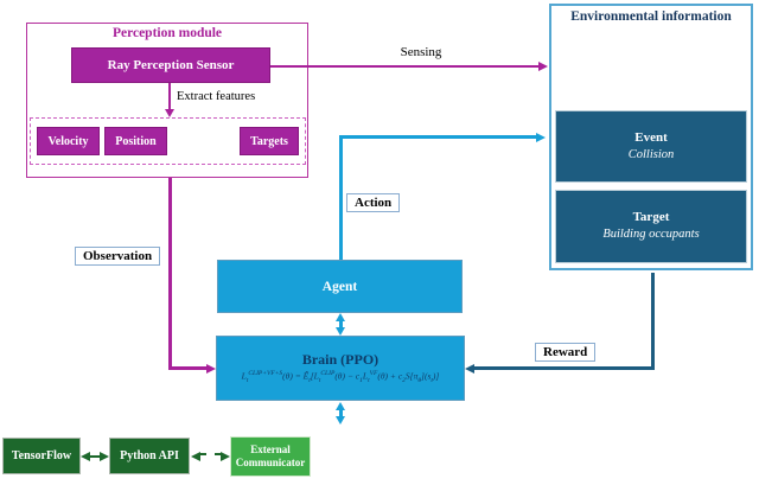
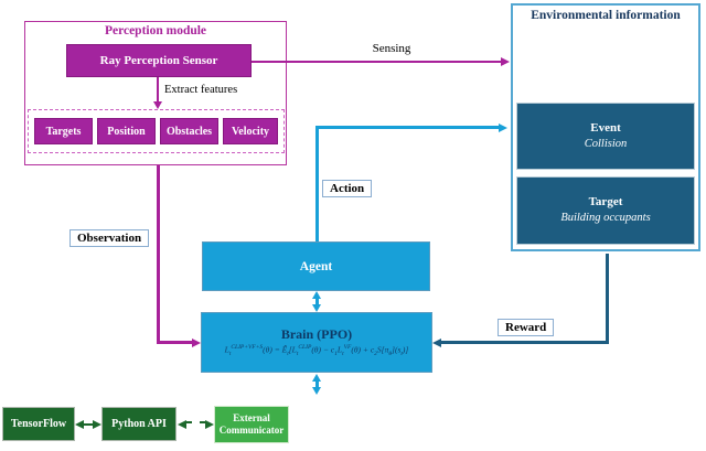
  Perception module
  Ray Perception Sensor
  Extract features
- Velocity
+ Targets
  Position
+ Obstacles
- Targets
+ Velocity
  Environmental information
  Event
  Collision
  Target
  Building occupants
  Sensing
  Action
  Observation
  Reward
  Agent
  Brain (PPO)
  External
  Communicator
  TensorFlow
  Python API
